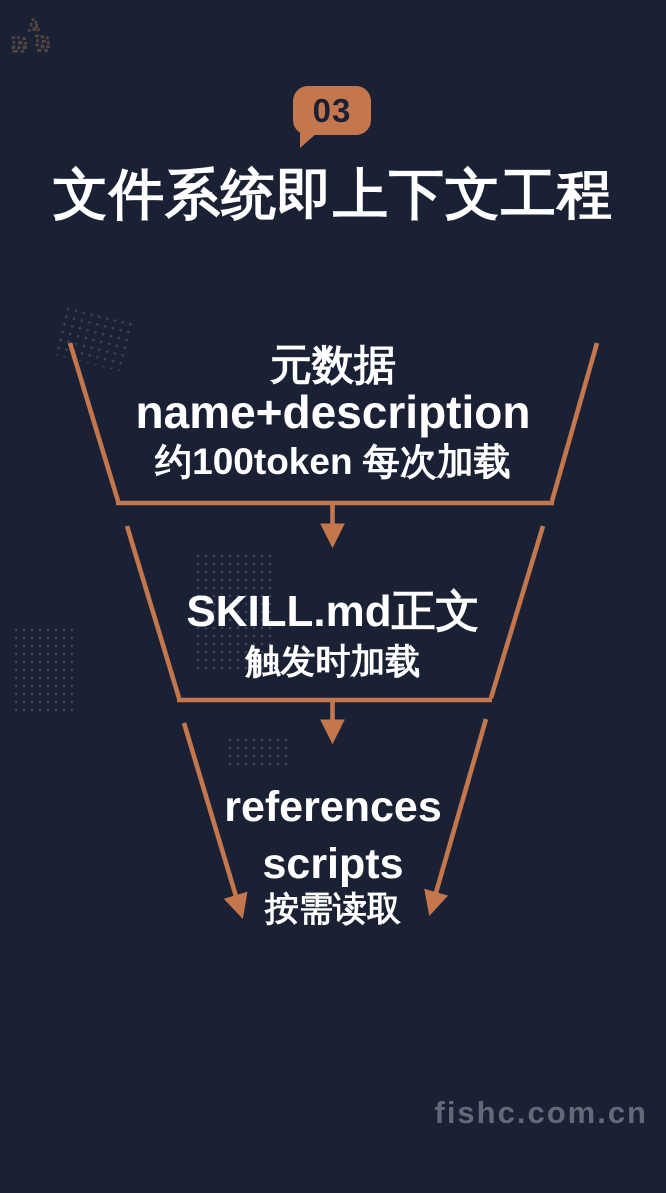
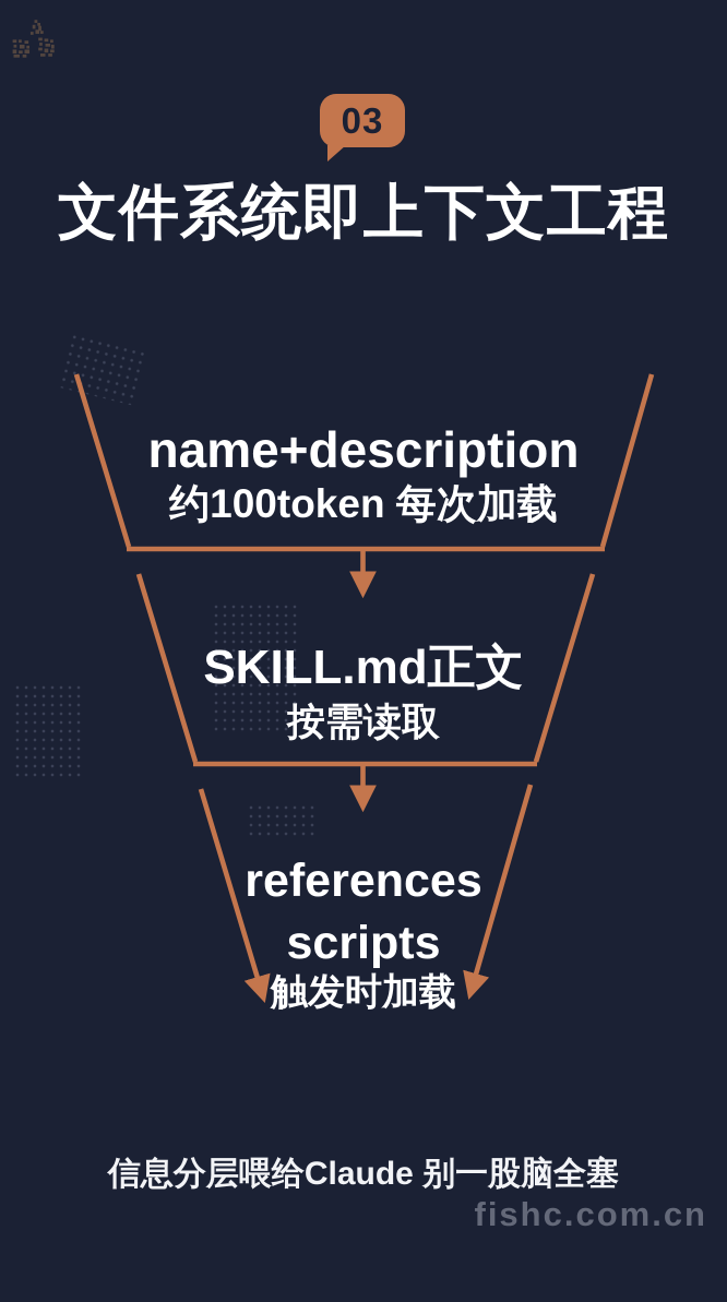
  03
  文件系统即上下文工程
- 元数据
  name+description
  约100token 每次加载
  SKILL.md正文
- 触发时加载
+ 按需读取
  references
  scripts
- 按需读取
+ 触发时加载
+ 信息分层喂给Claude 别一股脑全塞
  fishc.com.cn
